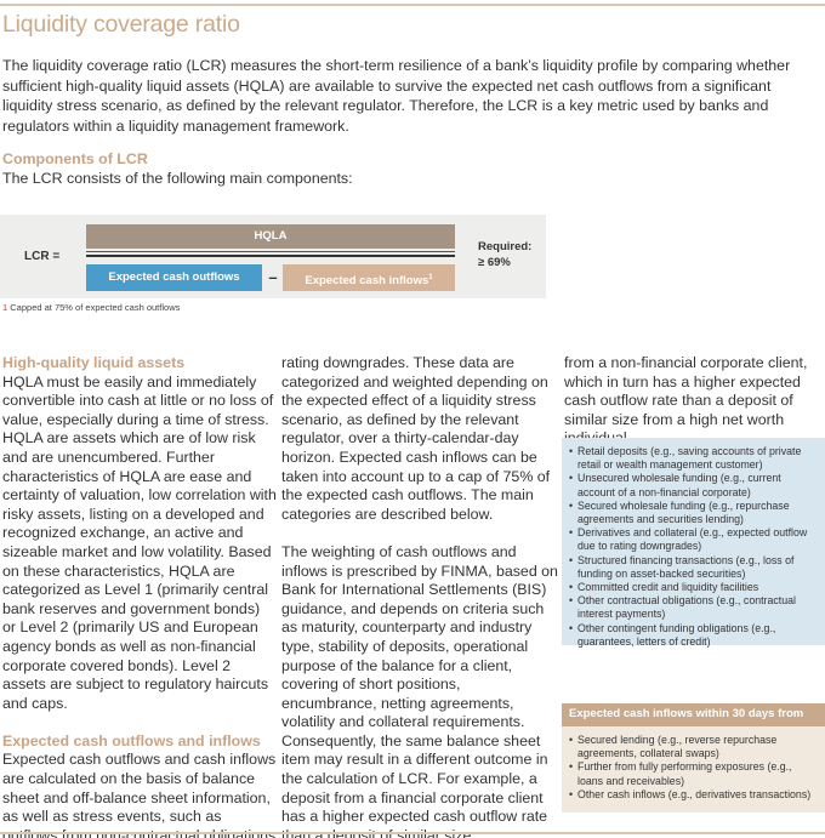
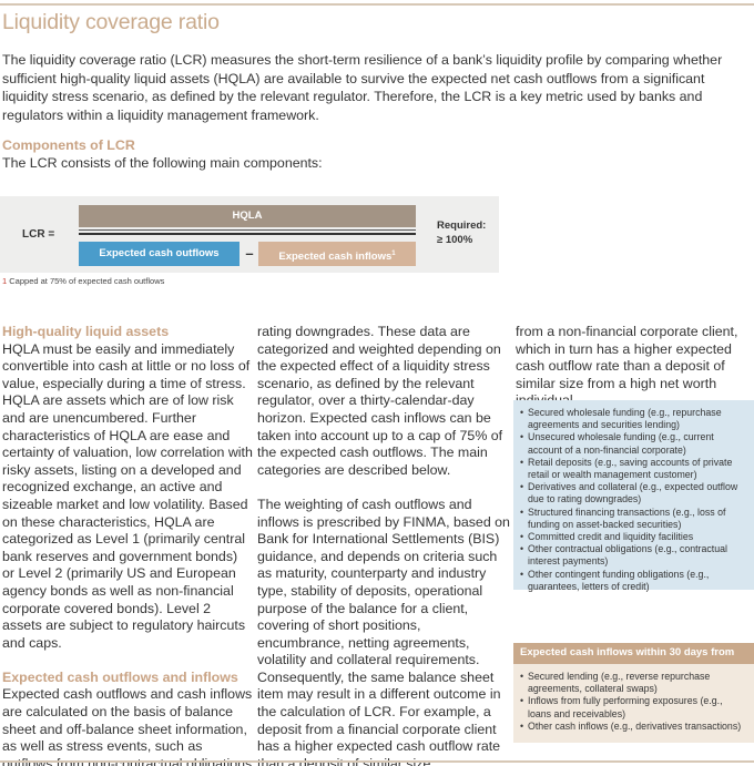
  Liquidity coverage ratio
  The liquidity coverage ratio (LCR) measures the short-term resilience of a bank’s liquidity profile by comparing whether sufficient high-quality liquid assets (HQLA) are available to survive the expected net cash outflows from a significant liquidity stress scenario, as defined by the relevant regulator. Therefore, the LCR is a key metric used by banks and regulators within a liquidity management framework.
  Components of LCR
  The LCR consists of the following main components:
  LCR =
  HQLA
  Expected cash outflows
  –
  Expected cash inflows
  Required:
- ≥ 69%
+ ≥ 100%
  1 Capped at 75% of expected cash outflows
  High-quality liquid assets
  HQLA must be easily and immediately convertible into cash at little or no loss of value, especially during a time of stress. HQLA are assets which are of low risk and are unencumbered. Further characteristics of HQLA are ease and certainty of valuation, low correlation with risky assets, listing on a developed and recognized exchange, an active and sizeable market and low volatility. Based on these characteristics, HQLA are categorized as Level 1 (primarily central bank reserves and government bonds) or Level 2 (primarily US and European agency bonds as well as non-financial corporate covered bonds). Level 2 assets are subject to regulatory haircuts and caps.
  Expected cash outflows and inflows
  Expected cash outflows and cash inflows are calculated on the basis of balance sheet and off-balance sheet information, as well as stress events, such as outflows from non-contractual obligations
  rating downgrades. These data are categorized and weighted depending on the expected effect of a liquidity stress scenario, as defined by the relevant regulator, over a thirty-calendar-day horizon. Expected cash inflows can be taken into account up to a cap of 75% of the expected cash outflows. The main categories are described below.
  The weighting of cash outflows and inflows is prescribed by FINMA, based on Bank for International Settlements (BIS) guidance, and depends on criteria such as maturity, counterparty and industry type, stability of deposits, operational purpose of the balance for a client, covering of short positions, encumbrance, netting agreements, volatility and collateral requirements. Consequently, the same balance sheet item may result in a different outcome in the calculation of LCR. For example, a deposit from a financial corporate client has a higher expected cash outflow rate than a deposit of similar size
  from a non-financial corporate client, which in turn has a higher expected cash outflow rate than a deposit of similar size from a high net worth
- Retail deposits (e.g., saving accounts of private retail or wealth management customer)
+ Secured wholesale funding (e.g., repurchase agreements and securities lending)
  Unsecured wholesale funding (e.g., current account of a non-financial corporate)
- Secured wholesale funding (e.g., repurchase agreements and securities lending)
+ Retail deposits (e.g., saving accounts of private retail or wealth management customer)
  Derivatives and collateral (e.g., expected outflow due to rating downgrades)
  Structured financing transactions (e.g., loss of funding on asset-backed securities)
  Committed credit and liquidity facilities
  Other contractual obligations (e.g., contractual interest payments)
  Other contingent funding obligations (e.g., guarantees, letters of credit)
  Expected cash inflows within 30 days from
  Secured lending (e.g., reverse repurchase agreements, collateral swaps)
- Further from fully performing exposures (e.g., loans and receivables)
+ Inflows from fully performing exposures (e.g., loans and receivables)
  Other cash inflows (e.g., derivatives transactions)
